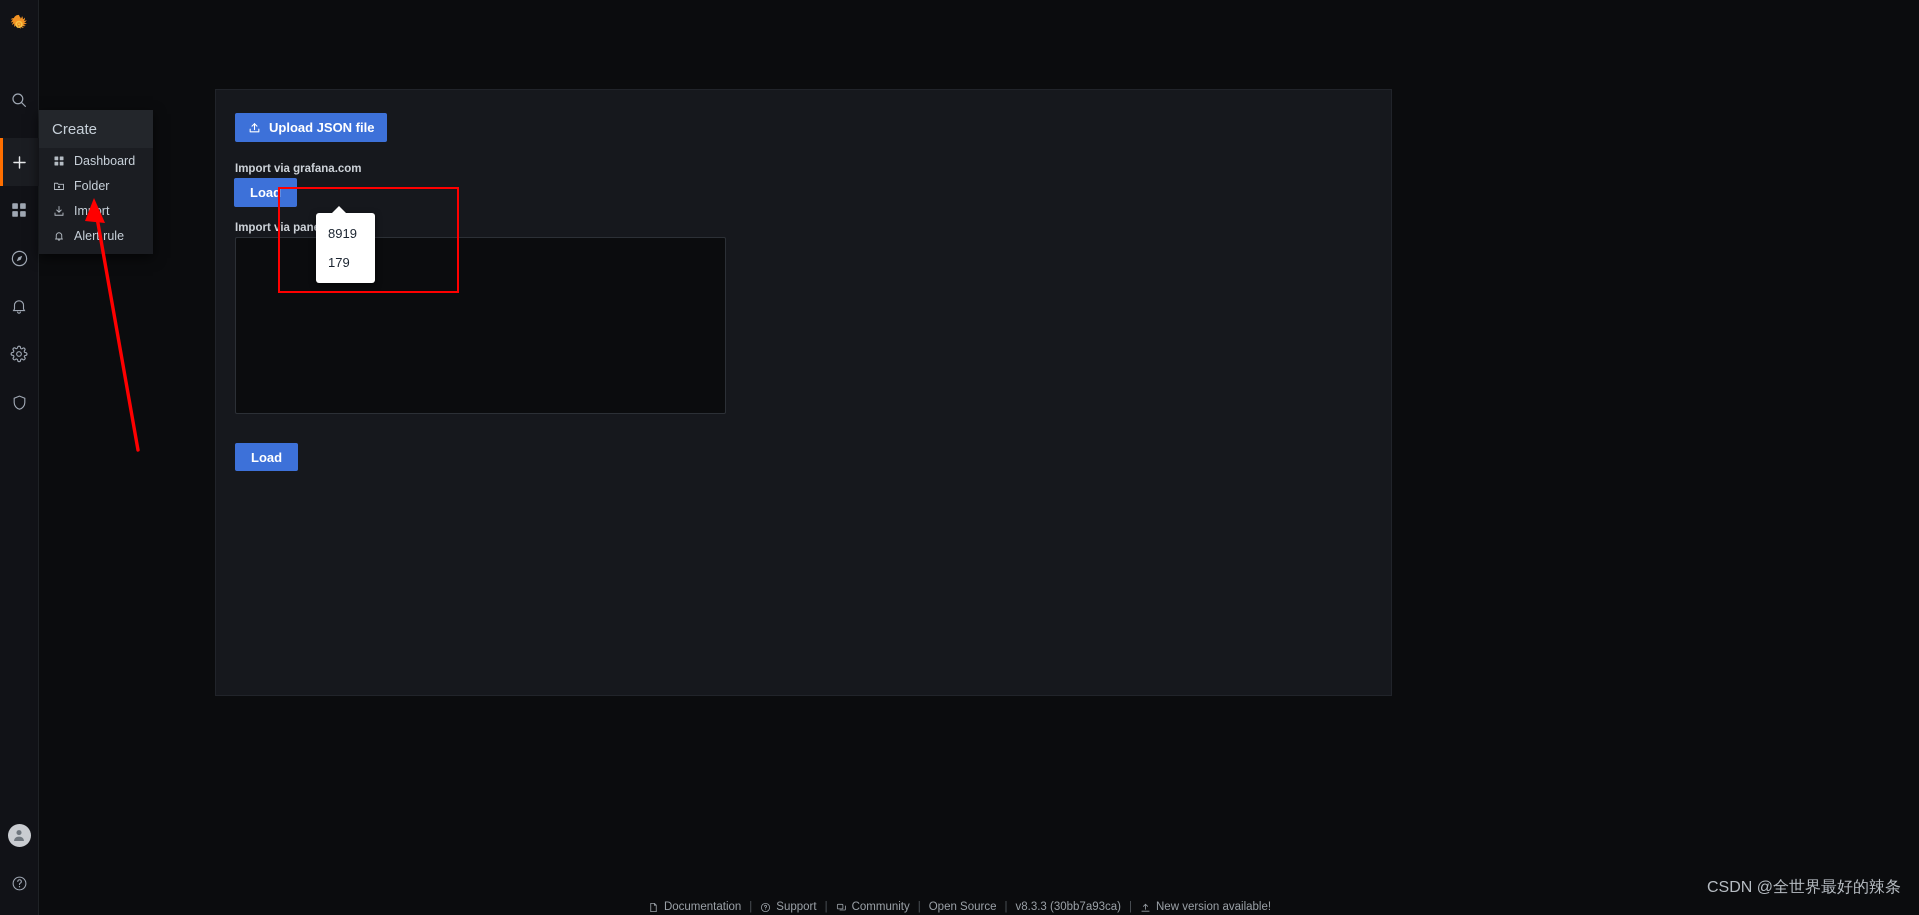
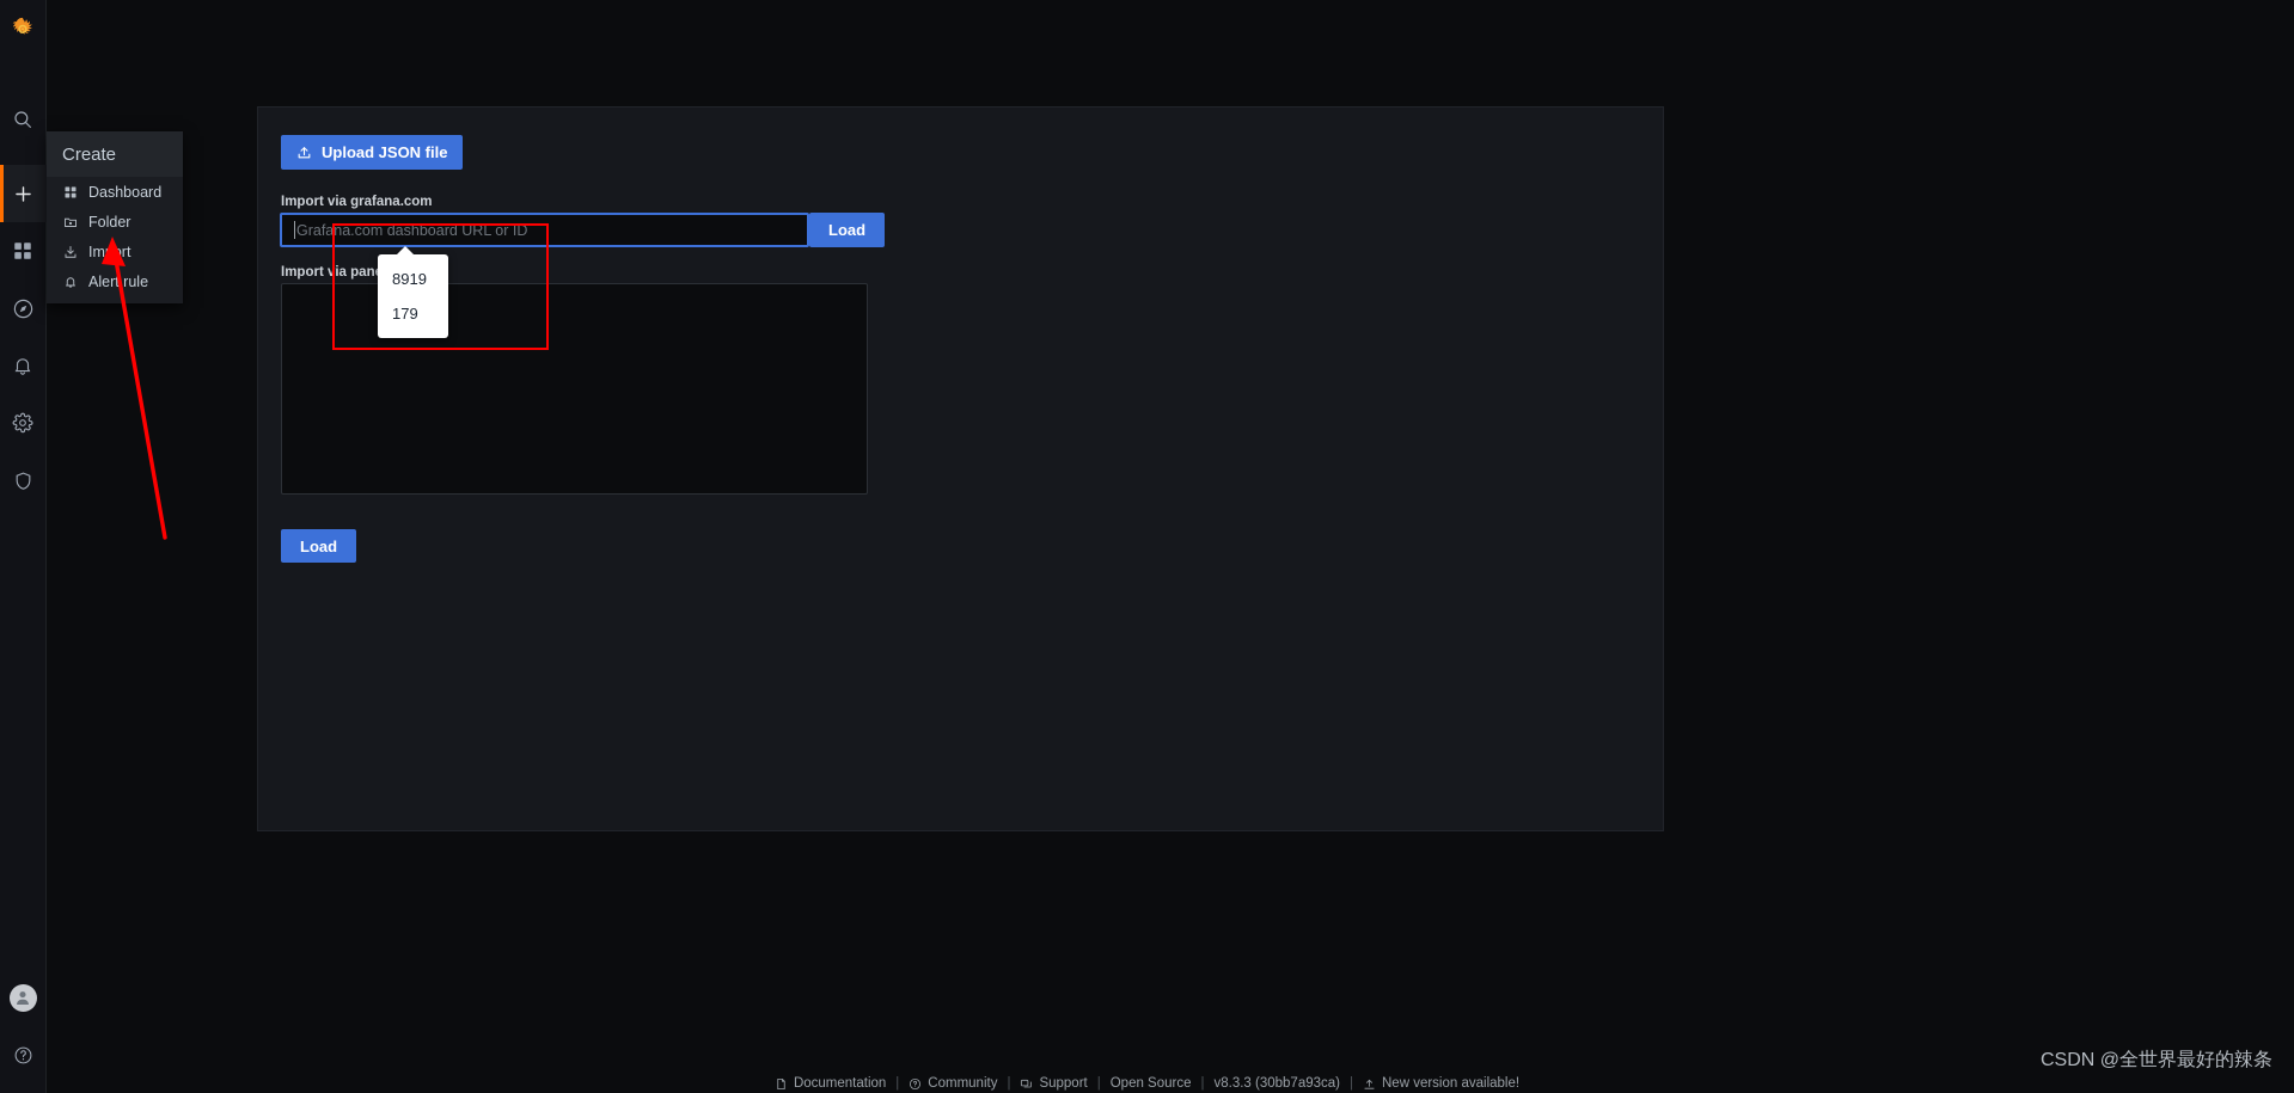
  Create
  Dashboard
  Folder
  Alert rule
  Upload JSON file
  Import via grafana.com
+ Grafana.com dashboard URL or ID
  Load
  Load
  8919
  179
  Documentation
  |
- Support
+ Community
  |
- Community
+ Support
  |
  Open Source
  |
  v8.3.3 (30bb7a93ca)
  |
  New version available!
  CSDN @全世界最好的辣条
